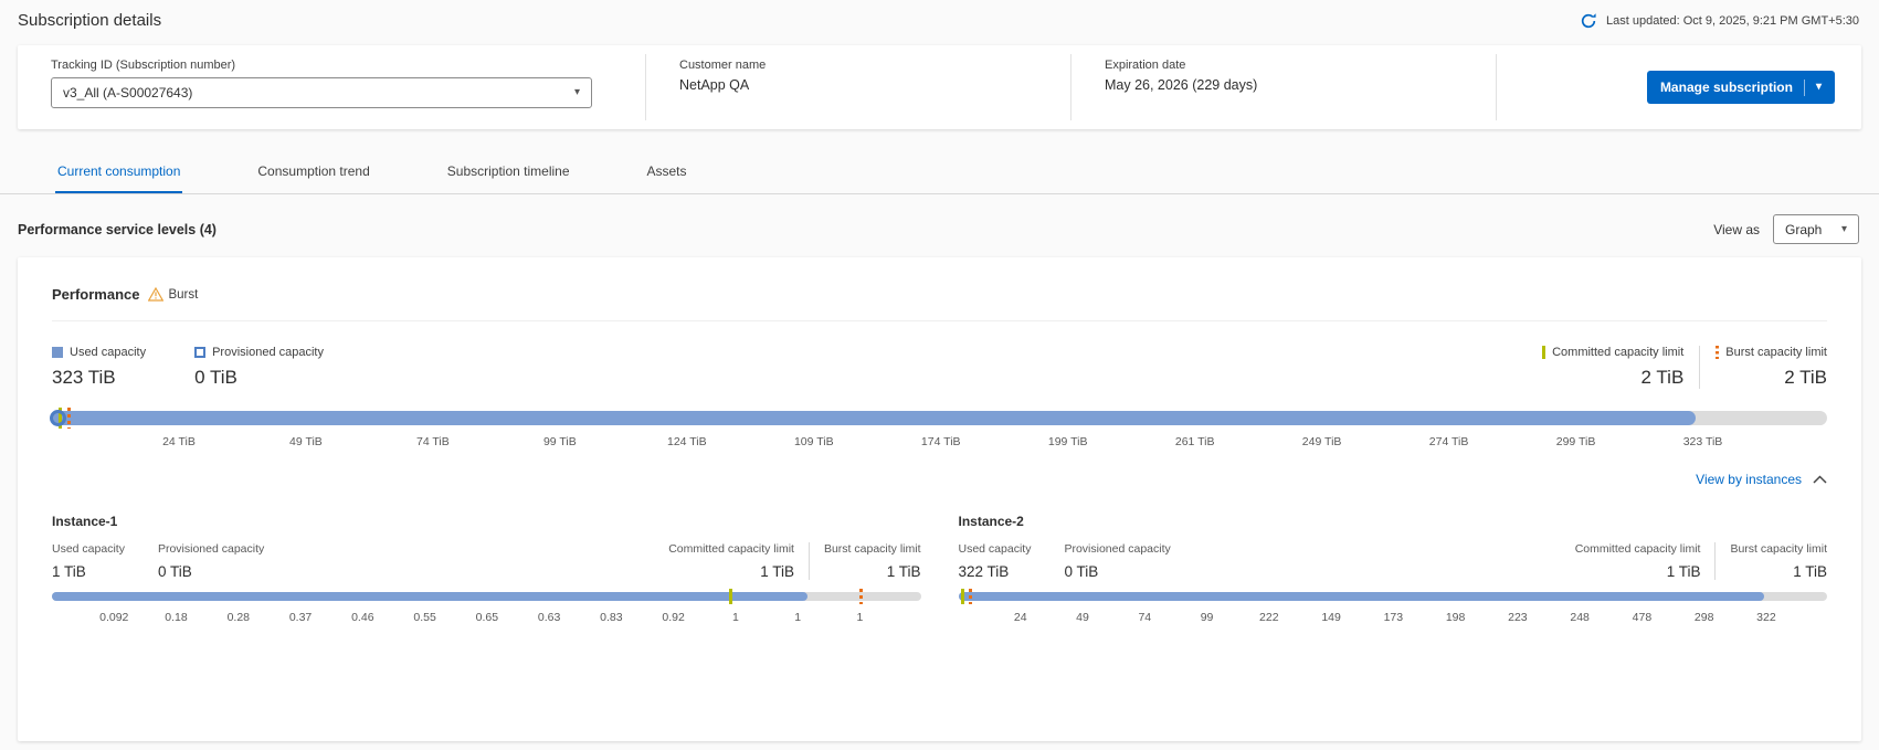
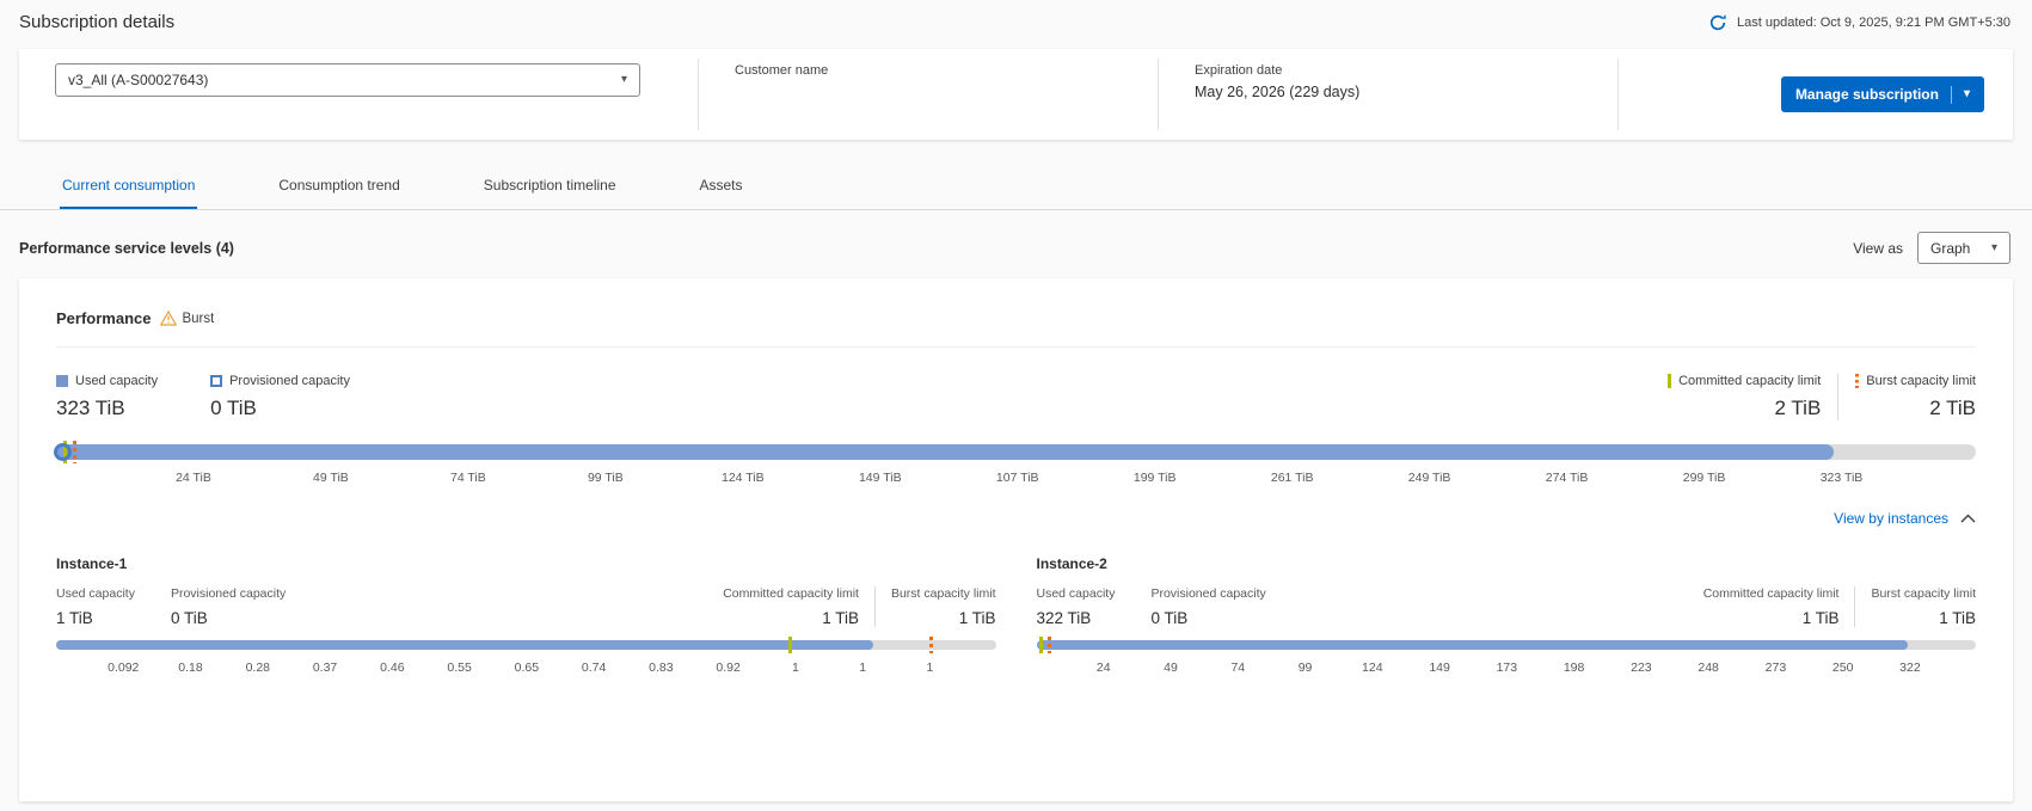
  Subscription details
  Last updated: Oct 9, 2025, 9:21 PM GMT+5:30
- Tracking ID (Subscription number)
  v3_All (A-S00027643)
  ▾
  Customer name
- NetApp QA
  Expiration date
  May 26, 2026 (229 days)
  Manage subscription
  ▾
  Current consumption
  Consumption trend
  Subscription timeline
  Assets
  Performance service levels (4)
  View as
  Graph
  ▾
  Performance
  Burst
  Used capacity
  323 TiB
  Provisioned capacity
  0 TiB
  Committed capacity limit
  2 TiB
  Burst capacity limit
  2 TiB
  24 TiB
  49 TiB
  74 TiB
  99 TiB
  124 TiB
- 109 TiB
+ 149 TiB
- 174 TiB
+ 107 TiB
  199 TiB
  261 TiB
  249 TiB
  274 TiB
  299 TiB
  323 TiB
  View by instances
  Instance-1
  Used capacity
  1 TiB
  Provisioned capacity
  0 TiB
  Committed capacity limit
  1 TiB
  Burst capacity limit
  1 TiB
  0.092
  0.18
  0.28
  0.37
  0.46
  0.55
  0.65
- 0.63
+ 0.74
  0.83
  0.92
  1
  1
  1
  Instance-2
  Used capacity
  322 TiB
  Provisioned capacity
  0 TiB
  Committed capacity limit
  1 TiB
  Burst capacity limit
  1 TiB
  24
  49
  74
  99
- 222
+ 124
  149
  173
  198
  223
  248
- 478
+ 273
- 298
+ 250
  322
